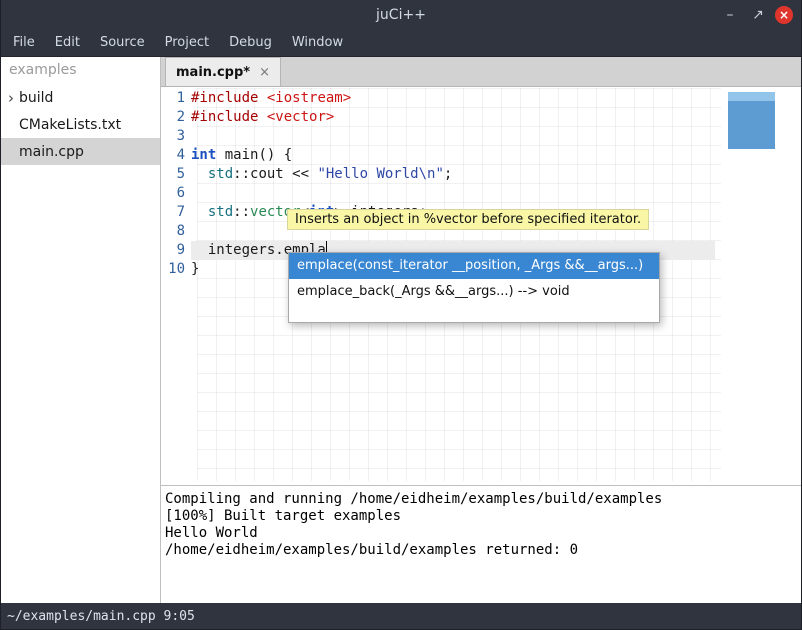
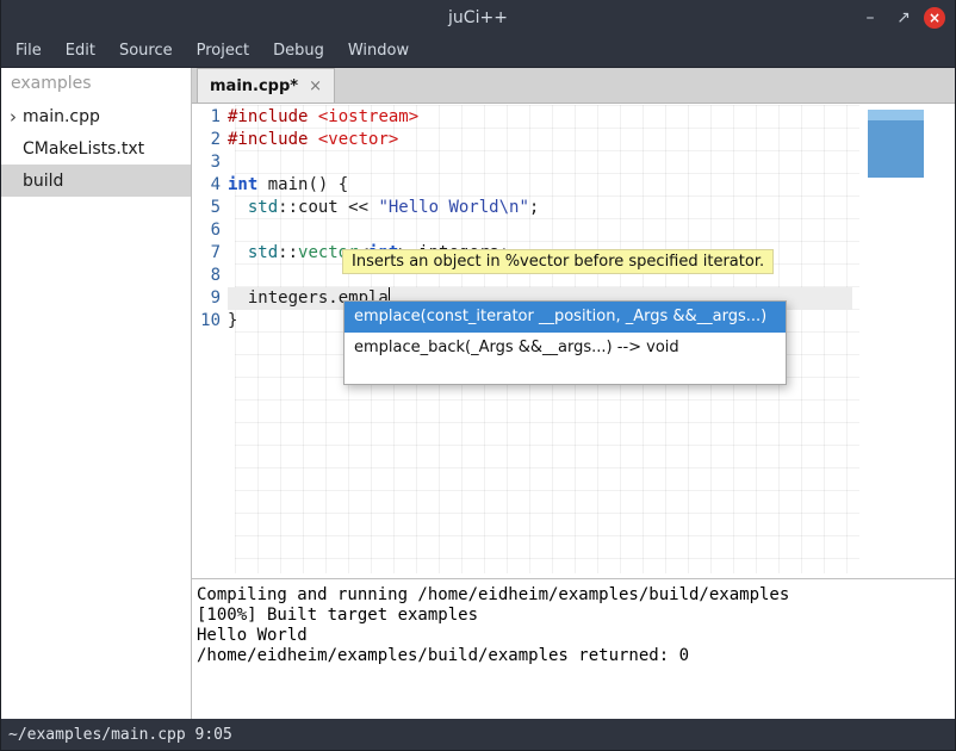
  juCi++
  –
  ↗
  ×
  File
  Edit
  Source
  Project
  Debug
  Window
  examples
  ›
- build
+ main.cpp
  CMakeLists.txt
- main.cpp
+ build
  main.cpp*
  ×
  1
  #include <iostream>
  2
  #include <vector>
  3
  4
  int main() {
  5
  std::cout << "Hello World\n";
  6
  7
  8
  9
  integers.empla
  10
  }
  Inserts an object in %vector before specified iterator.
  emplace(const_iterator __position, _Args &&__args...)
  emplace_back(_Args &&__args...) --> void
  Compiling and running /home/eidheim/examples/build/examples
  [100%] Built target examples
  Hello World
  /home/eidheim/examples/build/examples returned: 0
  ~/examples/main.cpp 9:05
